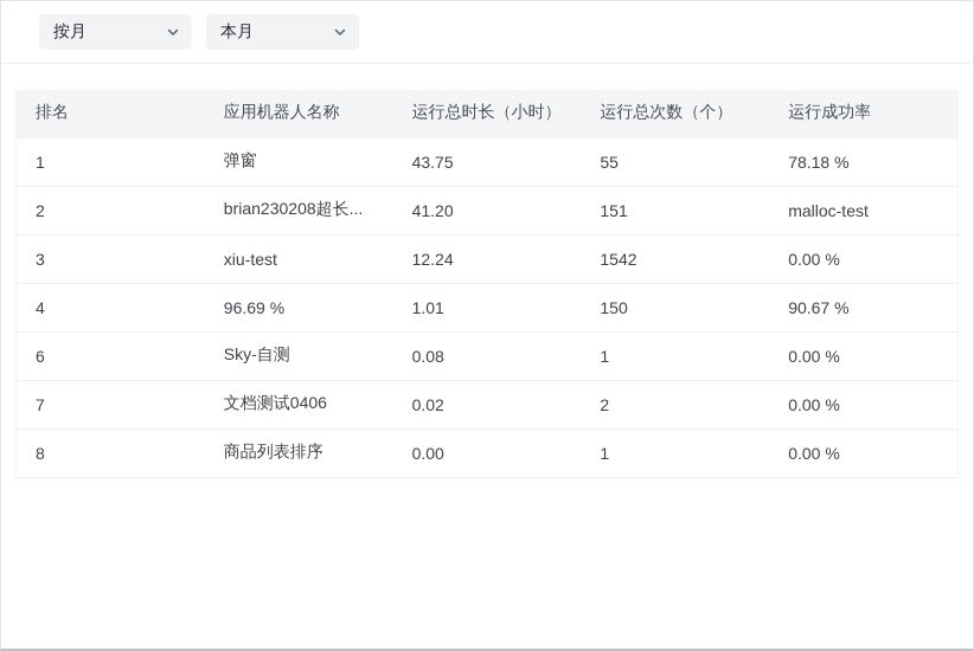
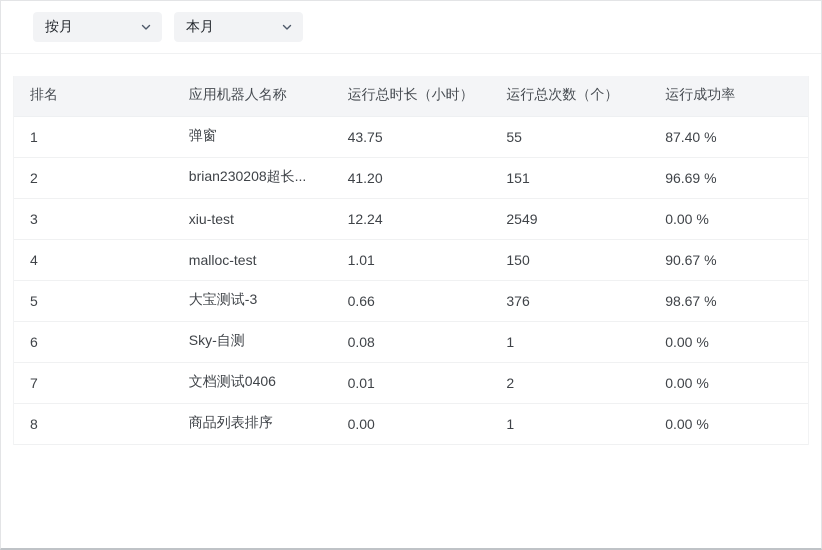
  按月
  本月
  排名	应用机器人名称	运行总时长（小时）	运行总次数（个）	运行成功率
- 1	弹窗	43.75	55	78.18 %
+ 1	弹窗	43.75	55	87.40 %
- 2	brian230208超长...	41.20	151	malloc-test
+ 2	brian230208超长...	41.20	151	96.69 %
- 3	xiu-test	12.24	1542	0.00 %
+ 3	xiu-test	12.24	2549	0.00 %
- 4	96.69 %	1.01	150	90.67 %
+ 4	malloc-test	1.01	150	90.67 %
+ 5	大宝测试-3	0.66	376	98.67 %
  6	Sky-自测	0.08	1	0.00 %
- 7	文档测试0406	0.02	2	0.00 %
+ 7	文档测试0406	0.01	2	0.00 %
  8	商品列表排序	0.00	1	0.00 %
